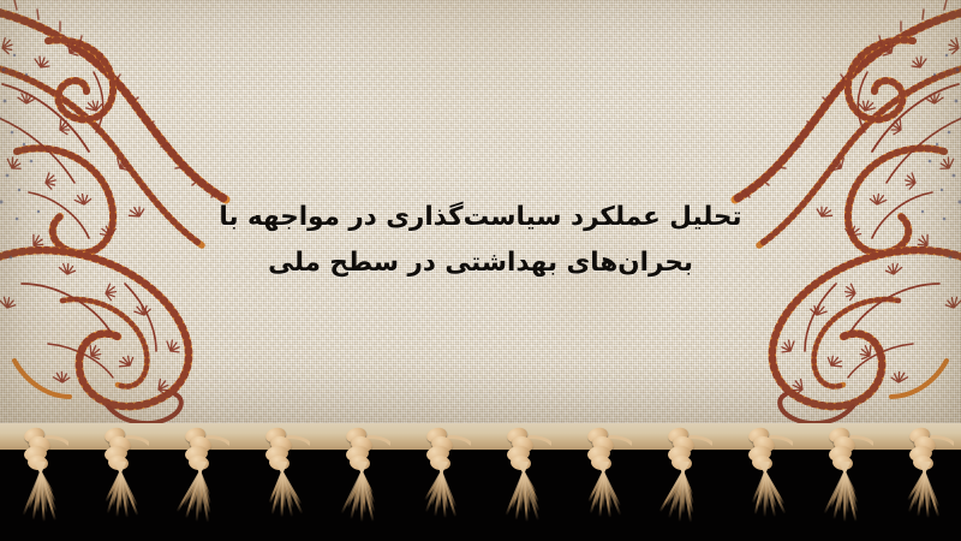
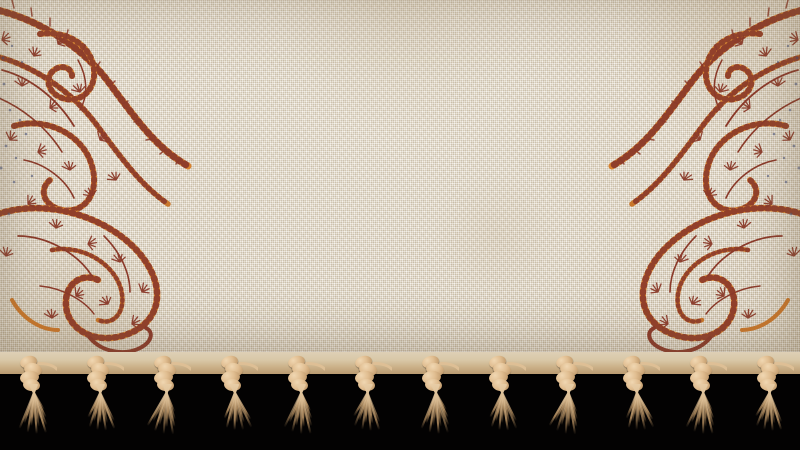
- تحلیل عملکرد سیاست‌گذاری در مواجهه با
- بحران‌های بهداشتی در سطح ملی
